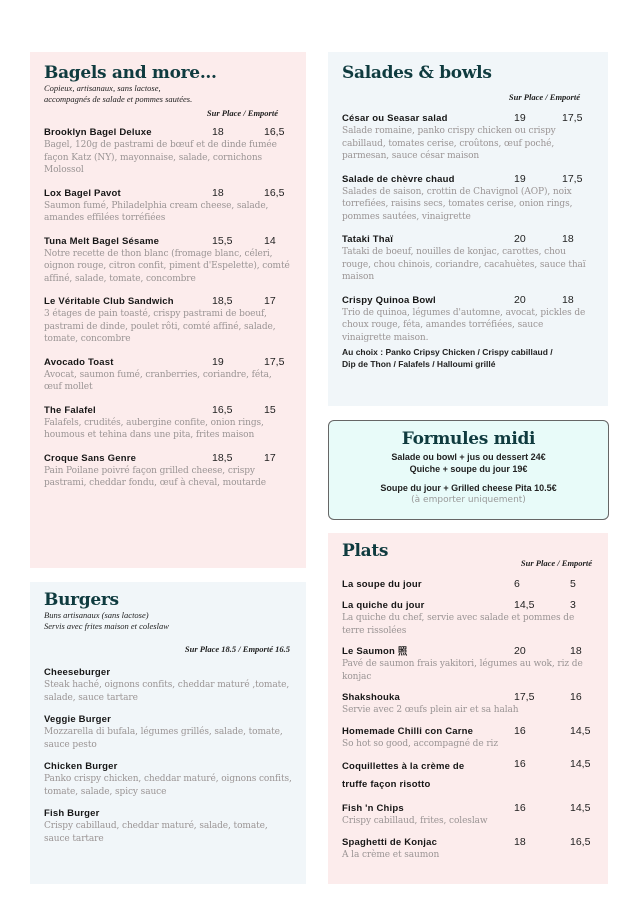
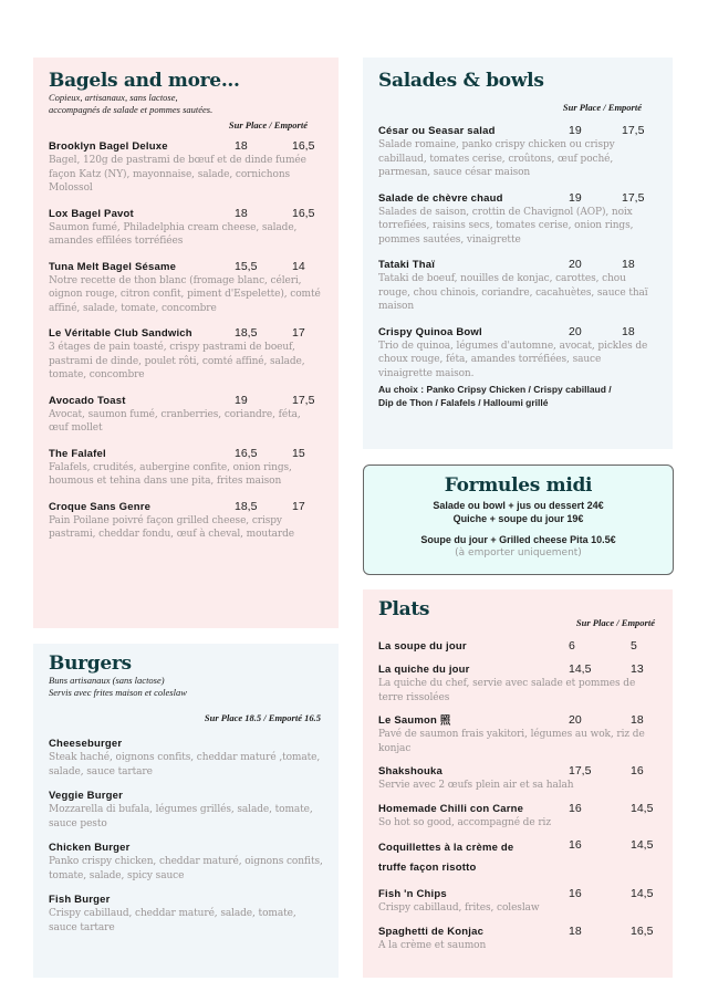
  Bagels and more...
  Copieux, artisanaux, sans lactose,
  accompagnés de salade et pommes sautées.
  Sur Place / Emporté
  Brooklyn Bagel Deluxe
  18
  16,5
  Bagel, 120g de pastrami de bœuf et de dinde fumée façon Katz (NY), mayonnaise, salade, cornichons Molossol
  Lox Bagel Pavot
  18
  16,5
  Saumon fumé, Philadelphia cream cheese, salade, amandes effilées torréfiées
  Tuna Melt Bagel Sésame
  15,5
  14
  Notre recette de thon blanc (fromage blanc, céleri, oignon rouge, citron confit, piment d'Espelette), comté affiné, salade, tomate, concombre
  Le Véritable Club Sandwich
  18,5
  17
  3 étages de pain toasté, crispy pastrami de boeuf, pastrami de dinde, poulet rôti, comté affiné, salade, tomate, concombre
  Avocado Toast
  19
  17,5
  Avocat, saumon fumé, cranberries, coriandre, féta, œuf mollet
  The Falafel
  16,5
  15
  Falafels, crudités, aubergine confite, onion rings, houmous et tehina dans une pita, frites maison
  Croque Sans Genre
  18,5
  17
  Pain Poilane poivré façon grilled cheese, crispy pastrami, cheddar fondu, œuf à cheval, moutarde
  Burgers
  Buns artisanaux (sans lactose)
  Servis avec frites maison et coleslaw
  Sur Place 18.5 / Emporté 16.5
  Cheeseburger
  Steak haché, oignons confits, cheddar maturé ,tomate, salade, sauce tartare
  Veggie Burger
  Mozzarella di bufala, légumes grillés, salade, tomate, sauce pesto
  Chicken Burger
  Panko crispy chicken, cheddar maturé, oignons confits, tomate, salade, spicy sauce
  Fish Burger
  Crispy cabillaud, cheddar maturé, salade, tomate, sauce tartare
  Salades & bowls
  Sur Place / Emporté
  César ou Seasar salad
  19
  17,5
  Salade romaine, panko crispy chicken ou crispy cabillaud, tomates cerise, croûtons, œuf poché, parmesan, sauce césar maison
  Salade de chèvre chaud
  19
  17,5
  Salades de saison, crottin de Chavignol (AOP), noix torrefiées, raisins secs, tomates cerise, onion rings, pommes sautées, vinaigrette
  Tataki Thaï
  20
  18
  Tataki de boeuf, nouilles de konjac, carottes, chou rouge, chou chinois, coriandre, cacahuètes, sauce thaï maison
  Crispy Quinoa Bowl
  20
  18
  Trio de quinoa, légumes d'automne, avocat, pickles de choux rouge, féta, amandes torréfiées, sauce vinaigrette maison.
  Au choix : Panko Cripsy Chicken / Crispy cabillaud /
  Dip de Thon / Falafels / Halloumi grillé
  Formules midi
  Salade ou bowl + jus ou dessert 24€
  Quiche + soupe du jour 19€
  Soupe du jour + Grilled cheese Pita 10.5€
  (à emporter uniquement)
  Plats
  Sur Place / Emporté
  La soupe du jour
  6
  5
  La quiche du jour
  14,5
- 3
+ 13
  La quiche du chef, servie avec salade et pommes de terre rissolées
  Le Saumon 照
  20
  18
  Pavé de saumon frais yakitori, légumes au wok, riz de konjac
  Shakshouka
  17,5
  16
  Servie avec 2 œufs plein air et sa halah
  Homemade Chilli con Carne
  16
  14,5
  So hot so good, accompagné de riz
  Coquillettes à la crème de truffe façon risotto
  16
  14,5
  Fish 'n Chips
  16
  14,5
  Crispy cabillaud, frites, coleslaw
  Spaghetti de Konjac
  18
  16,5
  A la crème et saumon
